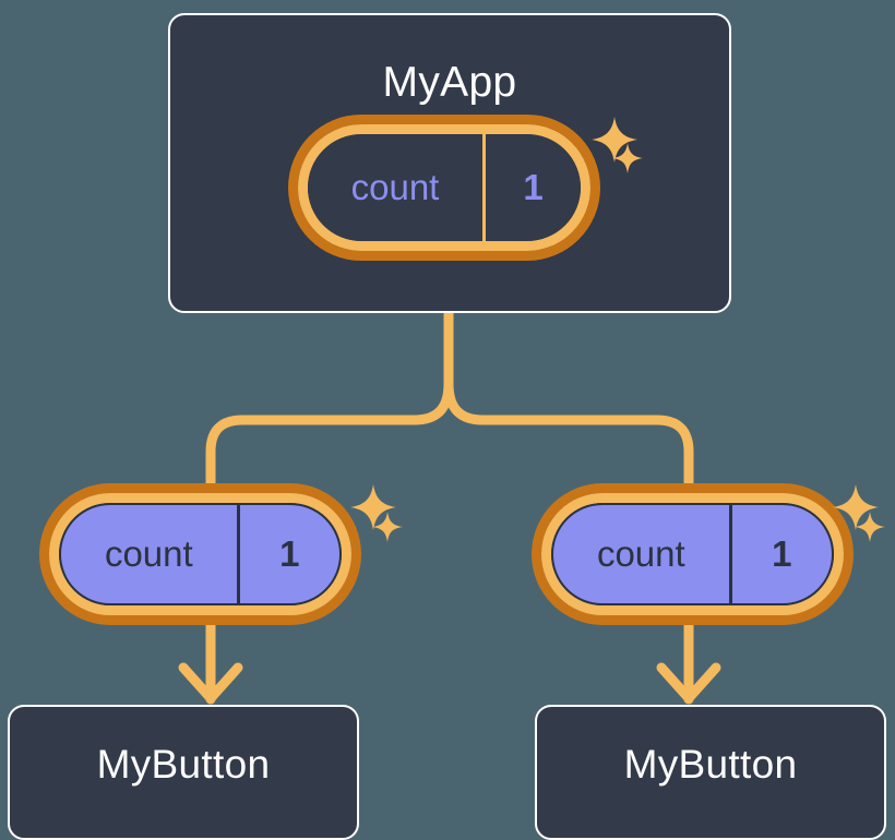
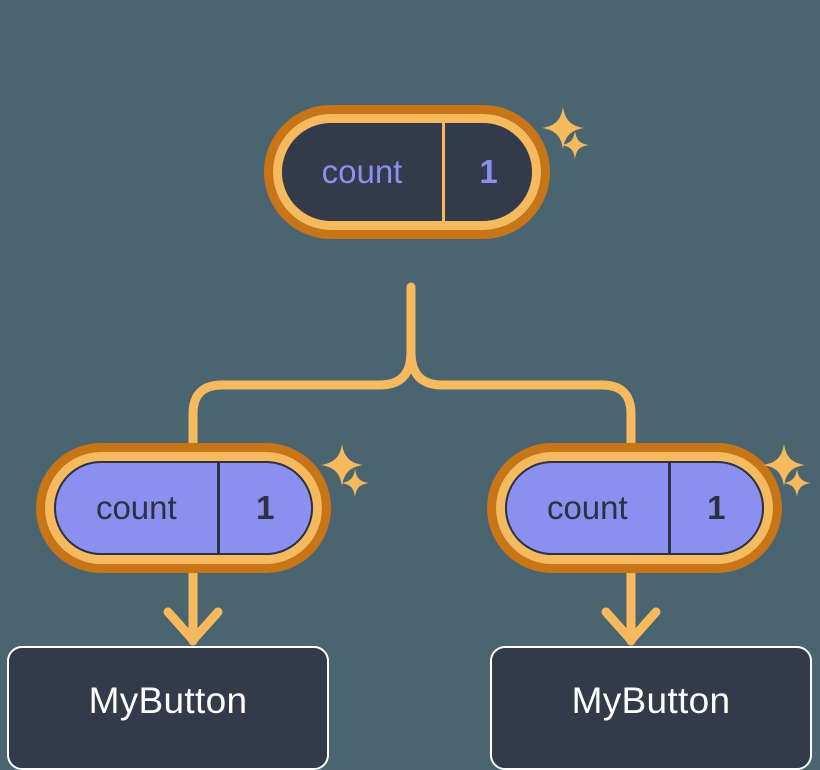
- MyApp
  count
  1
  count
  1
  MyButton
  count
  1
  MyButton
